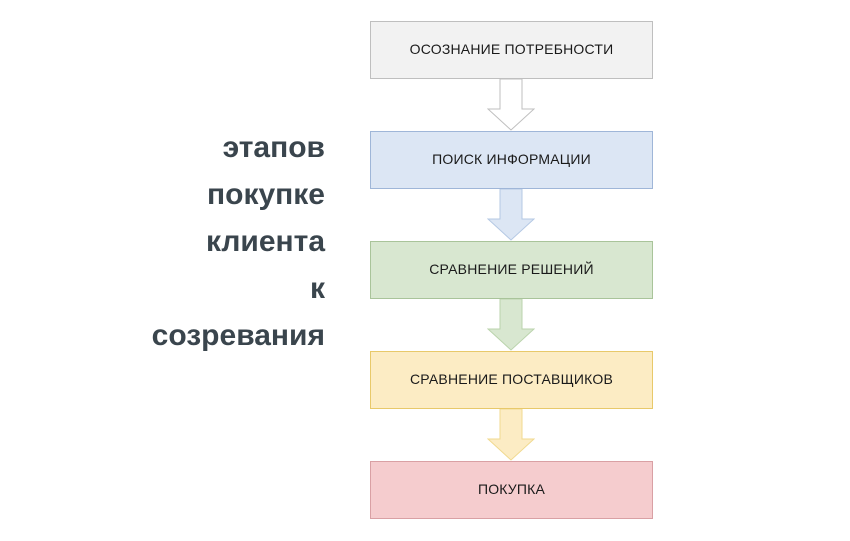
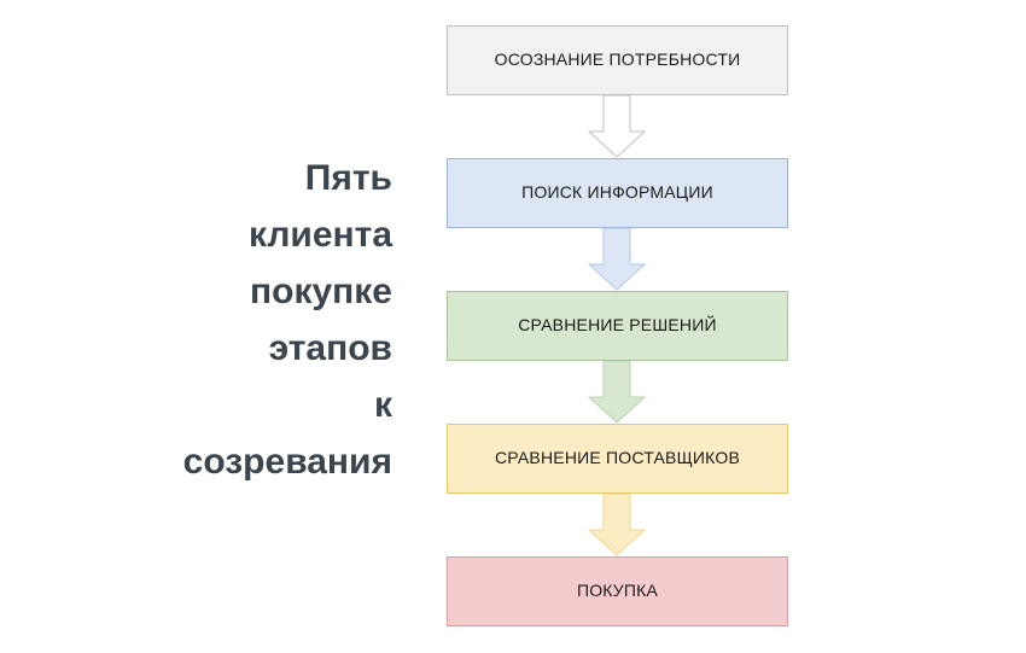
+ Пять
- этапов
+ клиента
  покупке
- клиента
+ этапов
  к
  созревания
  ОСОЗНАНИЕ ПОТРЕБНОСТИ
  ПОИСК ИНФОРМАЦИИ
  СРАВНЕНИЕ РЕШЕНИЙ
  СРАВНЕНИЕ ПОСТАВЩИКОВ
  ПОКУПКА
